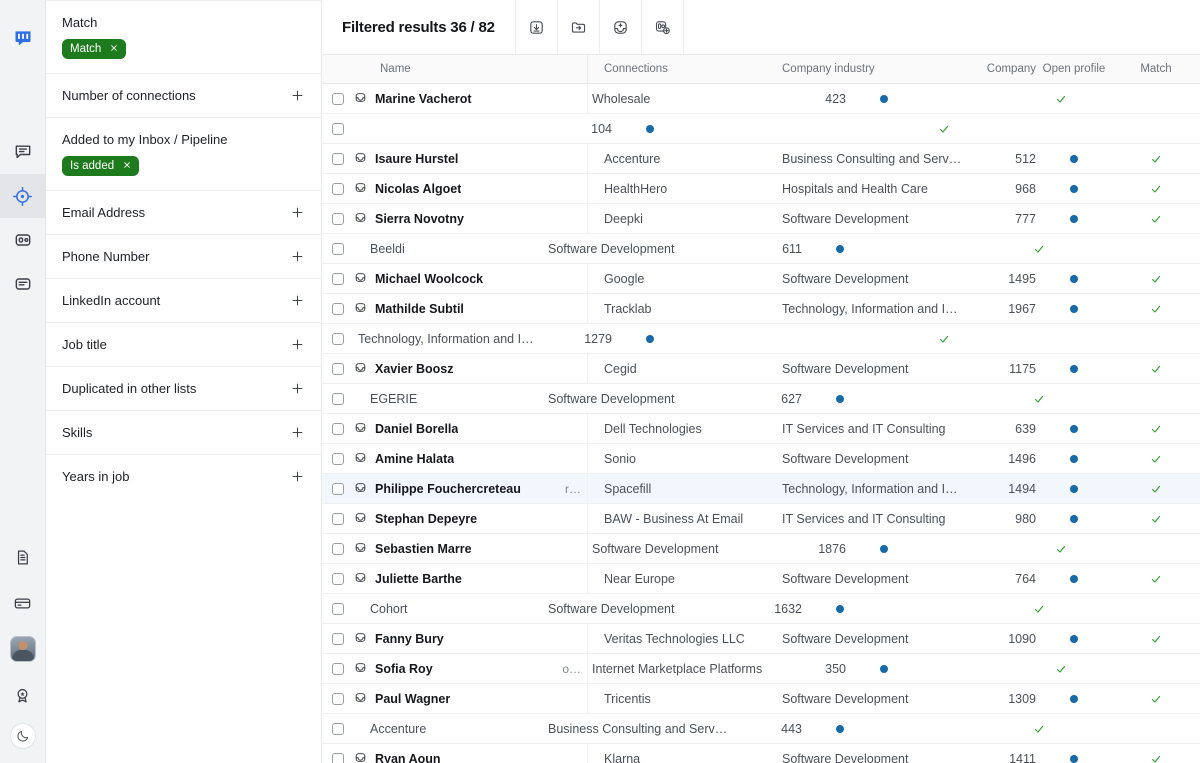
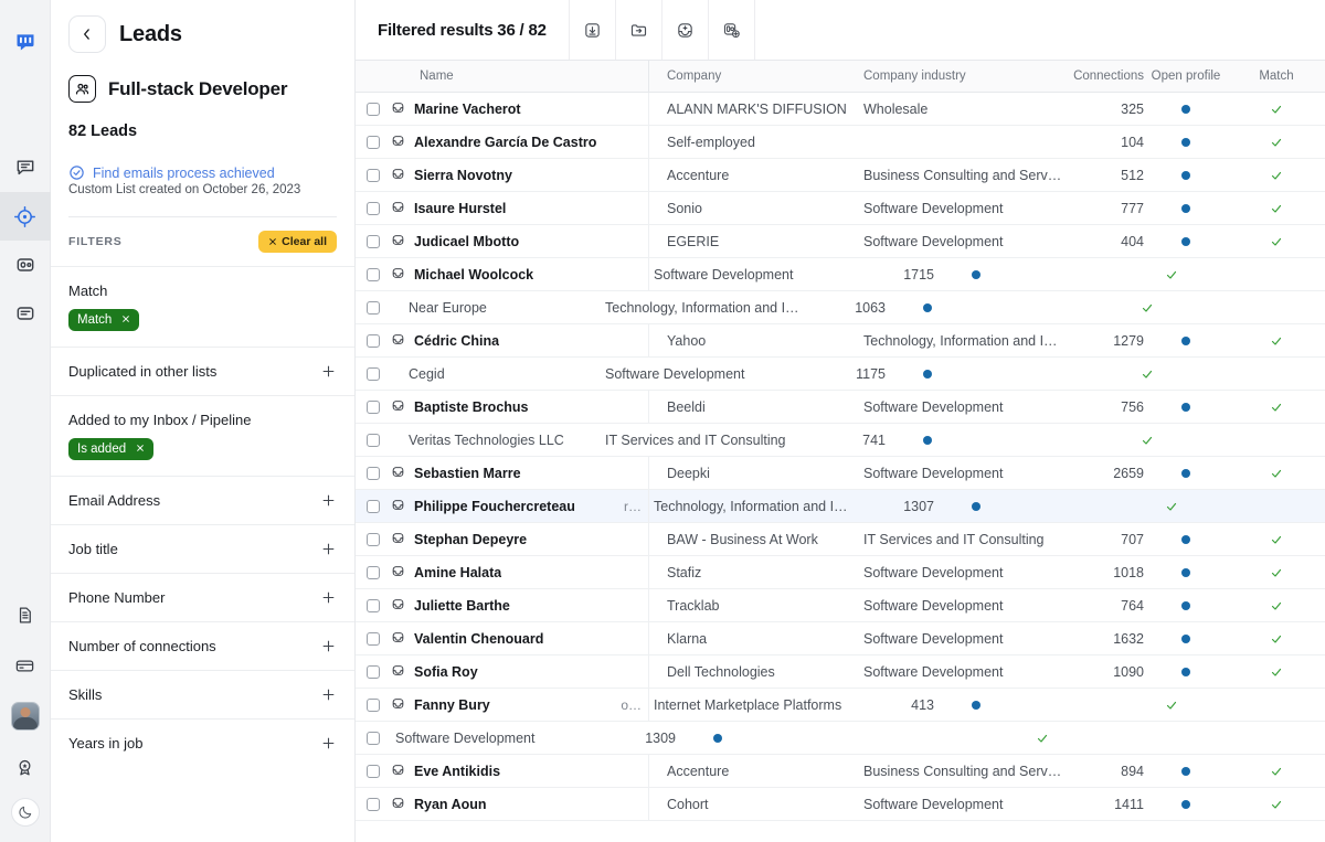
+ Leads
+ Full-stack Developer
+ 82 Leads
+ Find emails process achieved
+ Custom List created on October 26, 2023
+ FILTERS
+ Clear all
  Match
  Match
- Number of connections
+ Duplicated in other lists
  Added to my Inbox / Pipeline
  Is added
  Email Address
- Phone Number
+ Job title
- LinkedIn account
- Job title
+ Phone Number
- Duplicated in other lists
+ Number of connections
  Skills
  Years in job
  Filtered results 36 / 82
  Name
- Connections
+ Company
  Company industry
- Company
+ Connections
  Open profile
  Match
  Marine Vacherot
+ ALANN MARK'S DIFFUSION
  Wholesale
- 423
+ 325
+ Alexandre García De Castro
+ Self-employed
  104
- Isaure Hurstel
+ Sierra Novotny
  Accenture
  Business Consulting and Serv…
  512
- Nicolas Algoet
- HealthHero
- Hospitals and Health Care
- 968
- Sierra Novotny
+ Isaure Hurstel
- Deepki
+ Sonio
  Software Development
  777
+ Judicael Mbotto
- Beeldi
+ EGERIE
  Software Development
- 611
+ 404
  Michael Woolcock
- Google
  Software Development
- 1495
+ 1715
- Mathilde Subtil
- Tracklab
+ Near Europe
  Technology, Information and I…
- 1967
+ 1063
+ Cédric China
+ Yahoo
  Technology, Information and I…
  1279
- Xavier Boosz
  Cegid
  Software Development
  1175
+ Baptiste Brochus
- EGERIE
+ Beeldi
  Software Development
- 627
+ 756
- Daniel Borella
- Dell Technologies
+ Veritas Technologies LLC
  IT Services and IT Consulting
- 639
+ 741
- Amine Halata
+ Sebastien Marre
- Sonio
+ Deepki
  Software Development
- 1496
+ 2659
  Philippe Fouchercreteau
  r…
- Spacefill
  Technology, Information and I…
- 1494
+ 1307
  Stephan Depeyre
- BAW - Business At Email
+ BAW - Business At Work
  IT Services and IT Consulting
- 980
+ 707
- Sebastien Marre
+ Amine Halata
+ Stafiz
  Software Development
- 1876
+ 1018
  Juliette Barthe
- Near Europe
+ Tracklab
  Software Development
  764
+ Valentin Chenouard
- Cohort
+ Klarna
  Software Development
  1632
- Fanny Bury
+ Sofia Roy
- Veritas Technologies LLC
+ Dell Technologies
  Software Development
  1090
- Sofia Roy
+ Fanny Bury
  o…
  Internet Marketplace Platforms
- 350
+ 413
- Paul Wagner
- Tricentis
  Software Development
  1309
+ Eve Antikidis
  Accenture
  Business Consulting and Serv…
- 443
+ 894
  Ryan Aoun
- Klarna
+ Cohort
  Software Development
  1411
